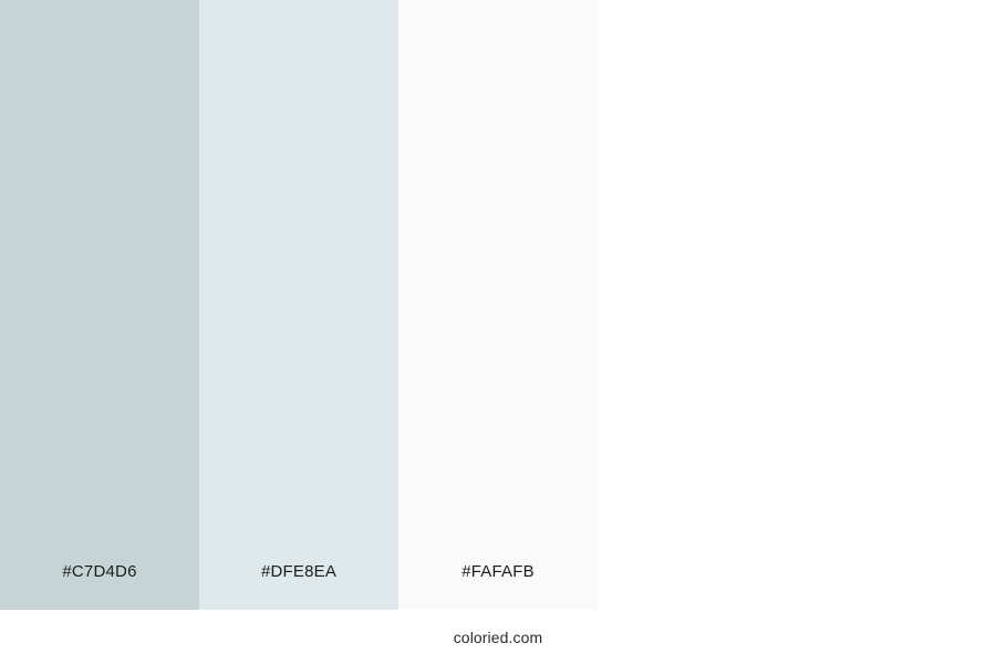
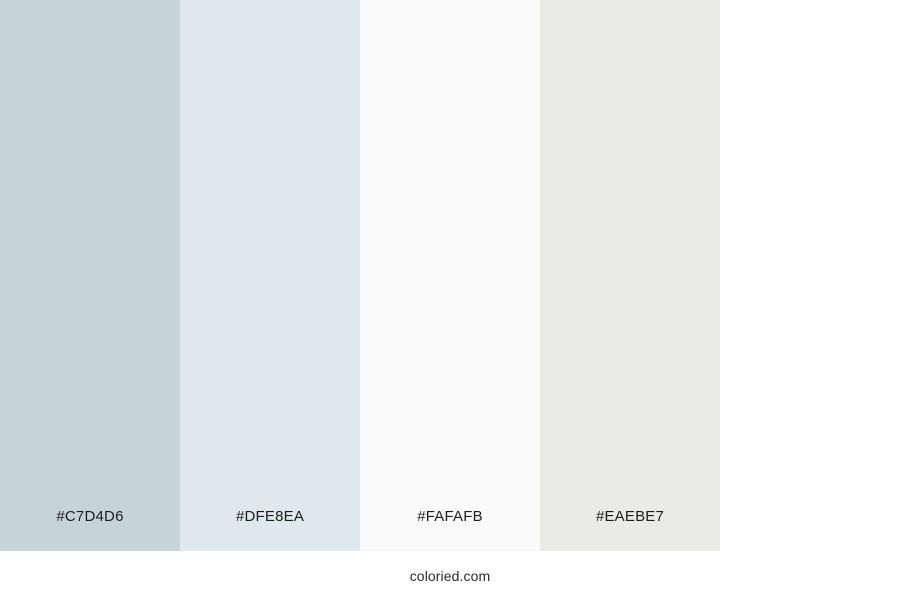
  #C7D4D6
  #DFE8EA
  #FAFAFB
+ #EAEBE7
  coloried.com
